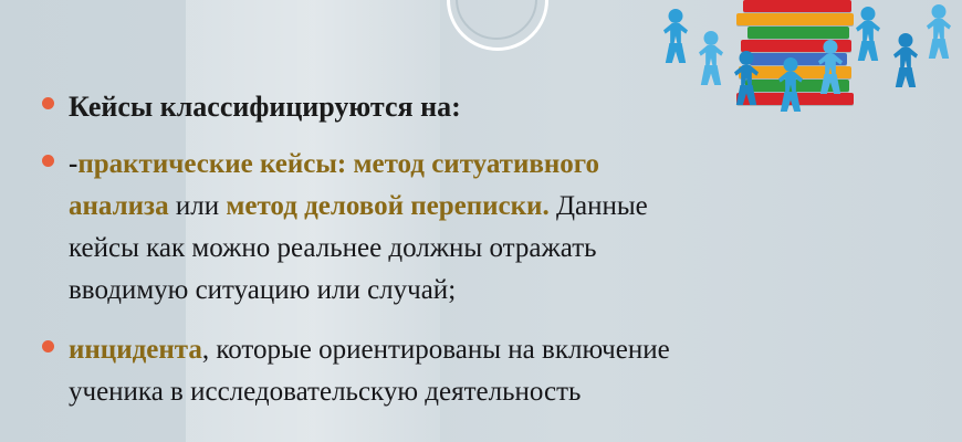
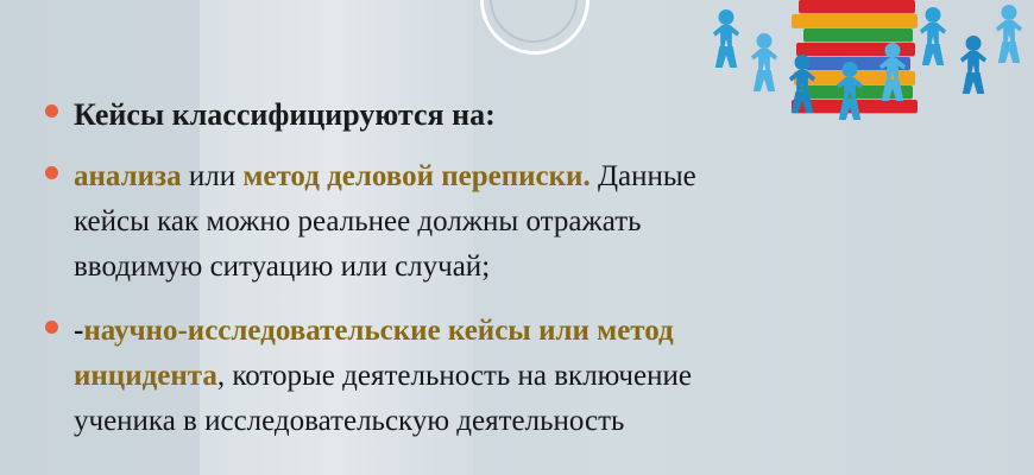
  Кейсы классифицируются на:
- -практические кейсы: метод ситуативного
  анализа или метод деловой переписки. Данные
  кейсы как можно реальнее должны отражать
  вводимую ситуацию или случай;
+ -научно-исследовательские кейсы или метод
- инцидента, которые ориентированы на включение
+ инцидента, которые деятельность на включение
  ученика в исследовательскую деятельность
